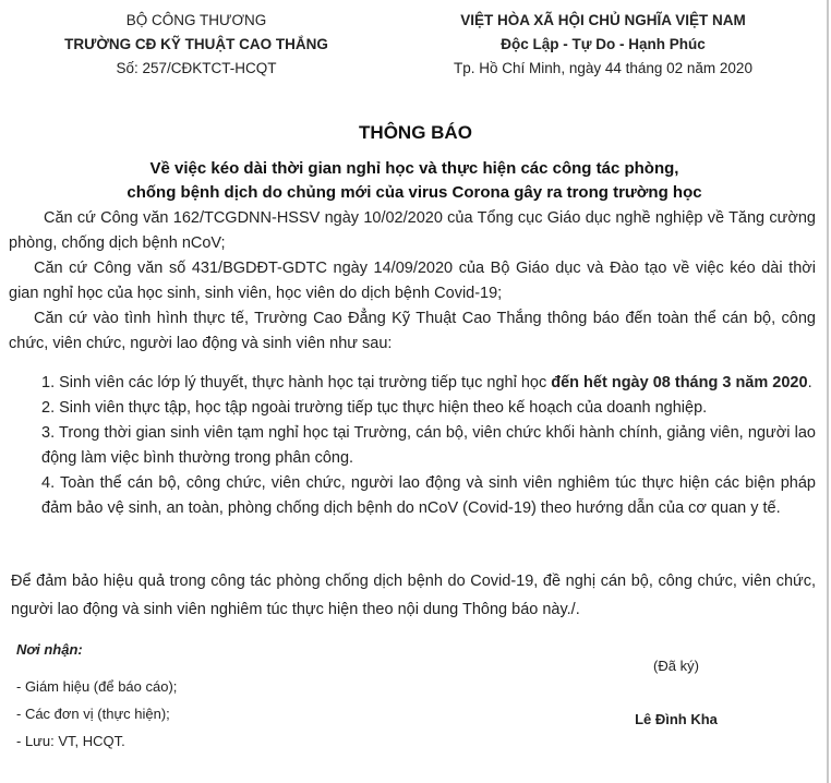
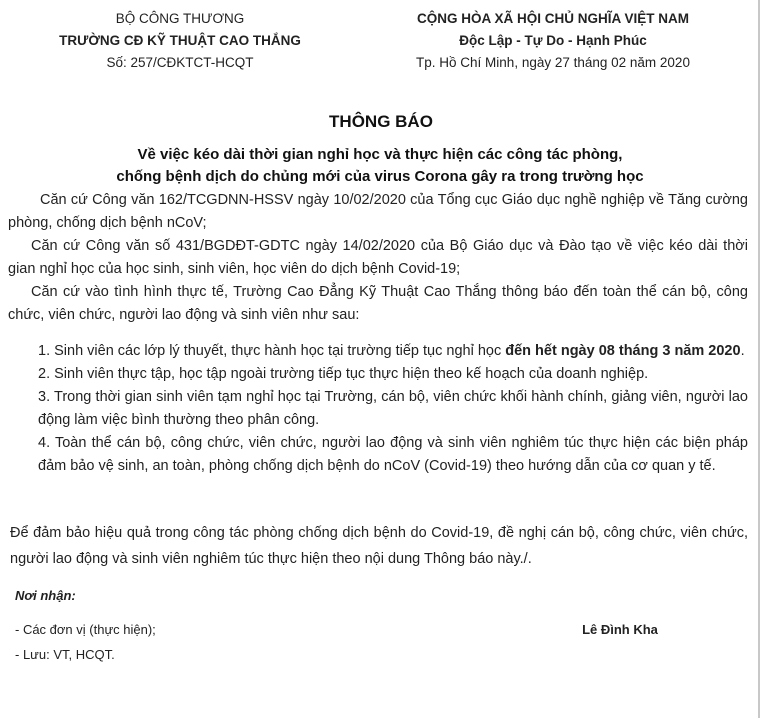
  BỘ CÔNG THƯƠNG
  TRƯỜNG CĐ KỸ THUẬT CAO THẮNG
  Số: 257/CĐKTCT-HCQT
- VIỆT HÒA XÃ HỘI CHỦ NGHĨA VIỆT NAM
+ CỘNG HÒA XÃ HỘI CHỦ NGHĨA VIỆT NAM
  Độc Lập - Tự Do - Hạnh Phúc
- Tp. Hồ Chí Minh, ngày 44 tháng 02 năm 2020
+ Tp. Hồ Chí Minh, ngày 27 tháng 02 năm 2020
  THÔNG BÁO
  Về việc kéo dài thời gian nghỉ học và thực hiện các công tác phòng,
  chống bệnh dịch do chủng mới của virus Corona gây ra trong trường học
  Căn cứ Công văn 162/TCGDNN-HSSV ngày 10/02/2020 của Tổng cục Giáo dục nghề nghiệp về Tăng cường phòng, chống dịch bệnh nCoV;
- Căn cứ Công văn số 431/BGDĐT-GDTC ngày 14/09/2020 của Bộ Giáo dục và Đào tạo về việc kéo dài thời gian nghỉ học của học sinh, sinh viên, học viên do dịch bệnh Covid-19;
+ Căn cứ Công văn số 431/BGDĐT-GDTC ngày 14/02/2020 của Bộ Giáo dục và Đào tạo về việc kéo dài thời gian nghỉ học của học sinh, sinh viên, học viên do dịch bệnh Covid-19;
  Căn cứ vào tình hình thực tế, Trường Cao Đẳng Kỹ Thuật Cao Thắng thông báo đến toàn thể cán bộ, công chức, viên chức, người lao động và sinh viên như sau:
  1. Sinh viên các lớp lý thuyết, thực hành học tại trường tiếp tục nghỉ học đến hết ngày 08 tháng 3 năm 2020.
  2. Sinh viên thực tập, học tập ngoài trường tiếp tục thực hiện theo kế hoạch của doanh nghiệp.
- 3. Trong thời gian sinh viên tạm nghỉ học tại Trường, cán bộ, viên chức khối hành chính, giảng viên, người lao động làm việc bình thường trong phân công.
+ 3. Trong thời gian sinh viên tạm nghỉ học tại Trường, cán bộ, viên chức khối hành chính, giảng viên, người lao động làm việc bình thường theo phân công.
  4. Toàn thể cán bộ, công chức, viên chức, người lao động và sinh viên nghiêm túc thực hiện các biện pháp đảm bảo vệ sinh, an toàn, phòng chống dịch bệnh do nCoV (Covid-19) theo hướng dẫn của cơ quan y tế.
  Để đảm bảo hiệu quả trong công tác phòng chống dịch bệnh do Covid-19, đề nghị cán bộ, công chức, viên chức, người lao động và sinh viên nghiêm túc thực hiện theo nội dung Thông báo này./.
  Nơi nhận:
- - Giám hiệu (để báo cáo);
  - Các đơn vị (thực hiện);
  - Lưu: VT, HCQT.
- (Đã ký)
  Lê Đình Kha
